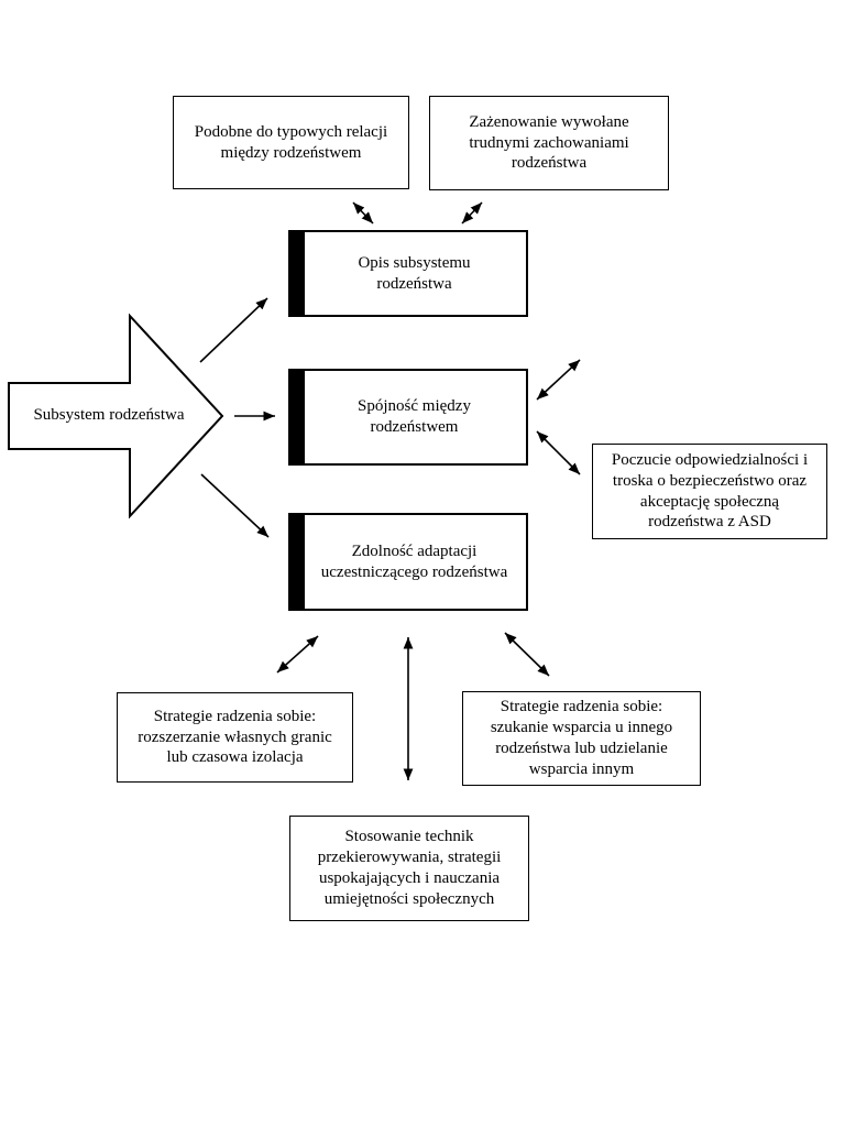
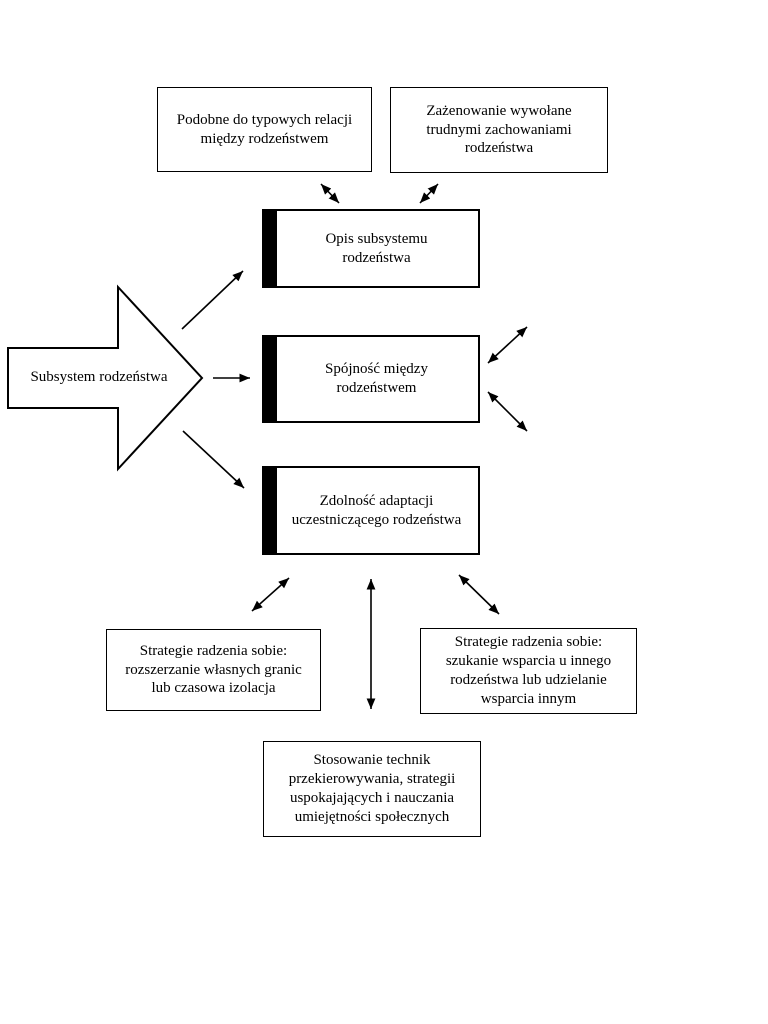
  Subsystem rodzeństwa
  Podobne do typowych relacji
  między rodzeństwem
  Zażenowanie wywołane
  trudnymi zachowaniami
  rodzeństwa
  Opis subsystemu
  rodzeństwa
  Spójność między
  rodzeństwem
  Zdolność adaptacji
  uczestniczącego rodzeństwa
- Poczucie odpowiedzialności i
- troska o bezpieczeństwo oraz
- akceptację społeczną
- rodzeństwa z ASD
  Strategie radzenia sobie:
  rozszerzanie własnych granic
  lub czasowa izolacja
  Strategie radzenia sobie:
  szukanie wsparcia u innego
  rodzeństwa lub udzielanie
  wsparcia innym
  Stosowanie technik
  przekierowywania, strategii
  uspokajających i nauczania
  umiejętności społecznych
